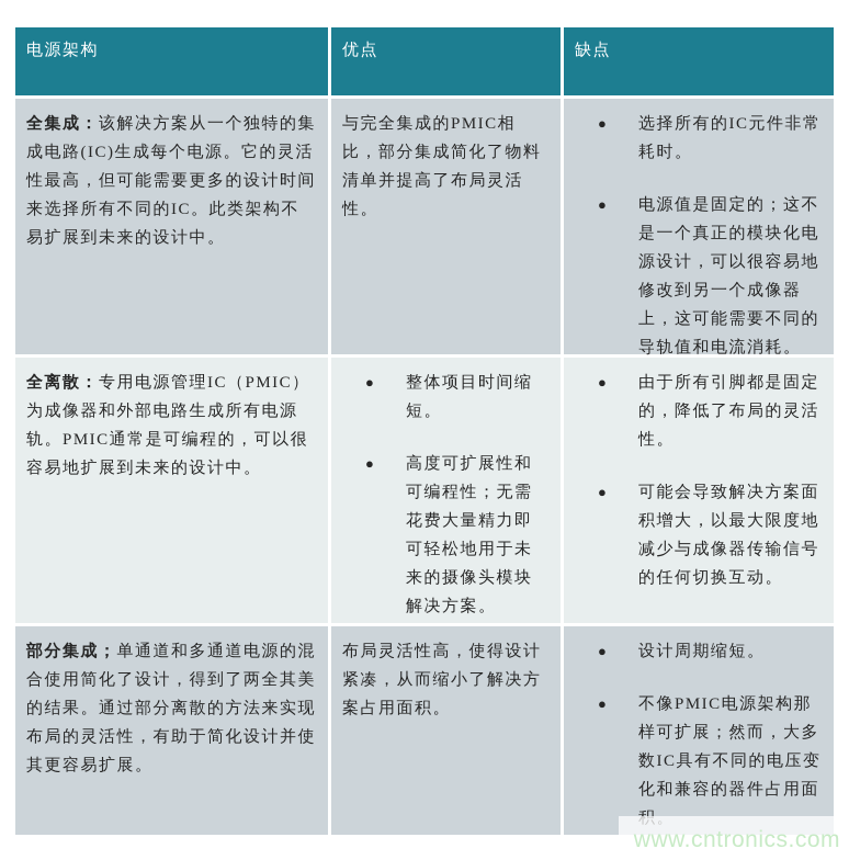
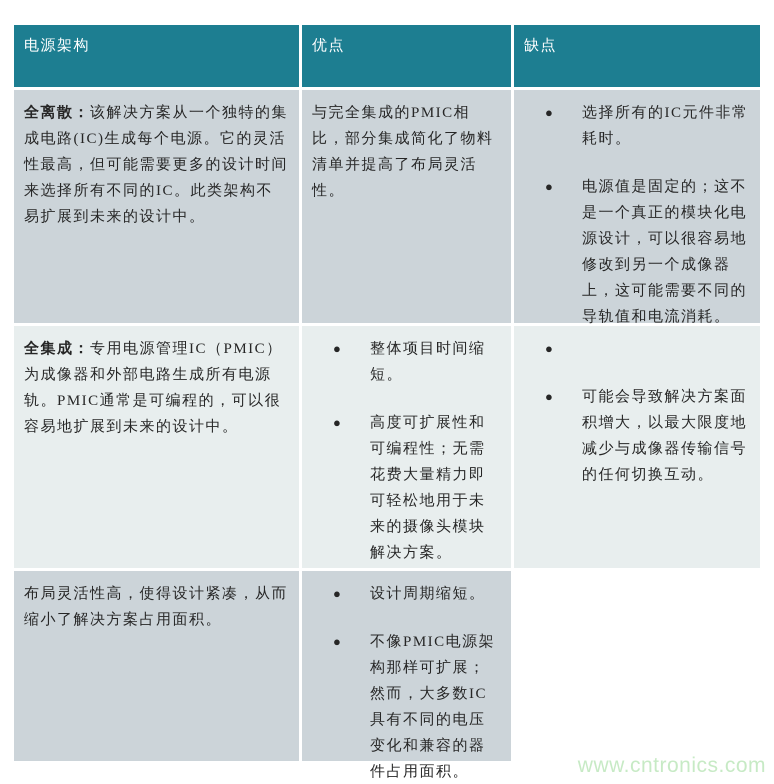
  电源架构
  优点
  缺点
- 全集成：该解决方案从一个独特的集成电路(IC)生成每个电源。它的灵活性最高，但可能需要更多的设计时间来选择所有不同的IC。此类架构不易扩展到未来的设计中。
+ 全离散：该解决方案从一个独特的集成电路(IC)生成每个电源。它的灵活性最高，但可能需要更多的设计时间来选择所有不同的IC。此类架构不易扩展到未来的设计中。
  与完全集成的PMIC相比，部分集成简化了物料清单并提高了布局灵活性。
  ●
  选择所有的IC元件非常耗时。
  ●
  电源值是固定的；这不是一个真正的模块化电源设计，可以很容易地修改到另一个成像器上，这可能需要不同的导轨值和电流消耗。
- 全离散：专用电源管理IC（PMIC）为成像器和外部电路生成所有电源轨。PMIC通常是可编程的，可以很容易地扩展到未来的设计中。
+ 全集成：专用电源管理IC（PMIC）为成像器和外部电路生成所有电源轨。PMIC通常是可编程的，可以很容易地扩展到未来的设计中。
  ●
  整体项目时间缩短。
  ●
  高度可扩展性和可编程性；无需花费大量精力即可轻松地用于未来的摄像头模块解决方案。
  ●
- 由于所有引脚都是固定的，降低了布局的灵活性。
  ●
  可能会导致解决方案面积增大，以最大限度地减少与成像器传输信号的任何切换互动。
- 部分集成；单通道和多通道电源的混合使用简化了设计，得到了两全其美的结果。通过部分离散的方法来实现布局的灵活性，有助于简化设计并使其更容易扩展。
  布局灵活性高，使得设计紧凑，从而缩小了解决方案占用面积。
  ●
  设计周期缩短。
  ●
  不像PMIC电源架构那样可扩展；然而，大多数IC具有不同的电压变化和兼容的器件占用面积。
  www.cntronics.com
